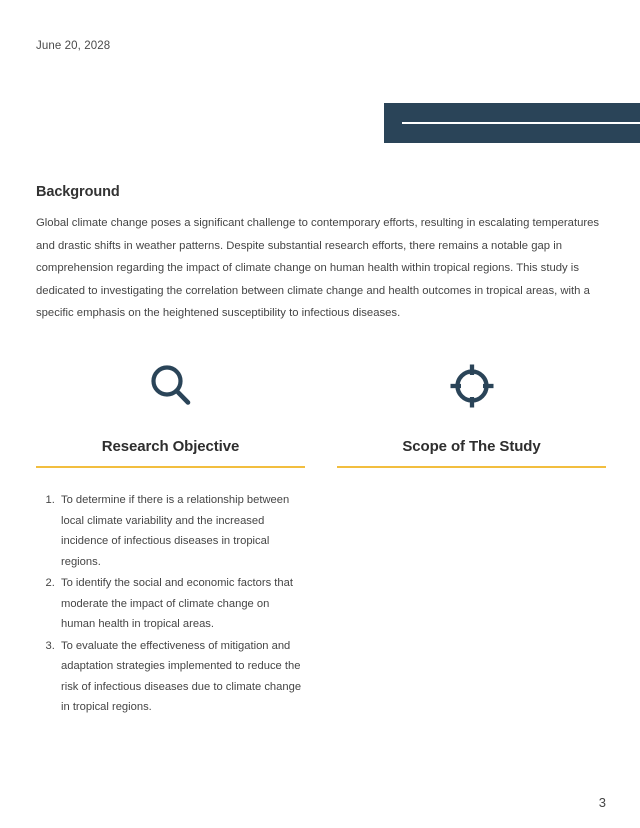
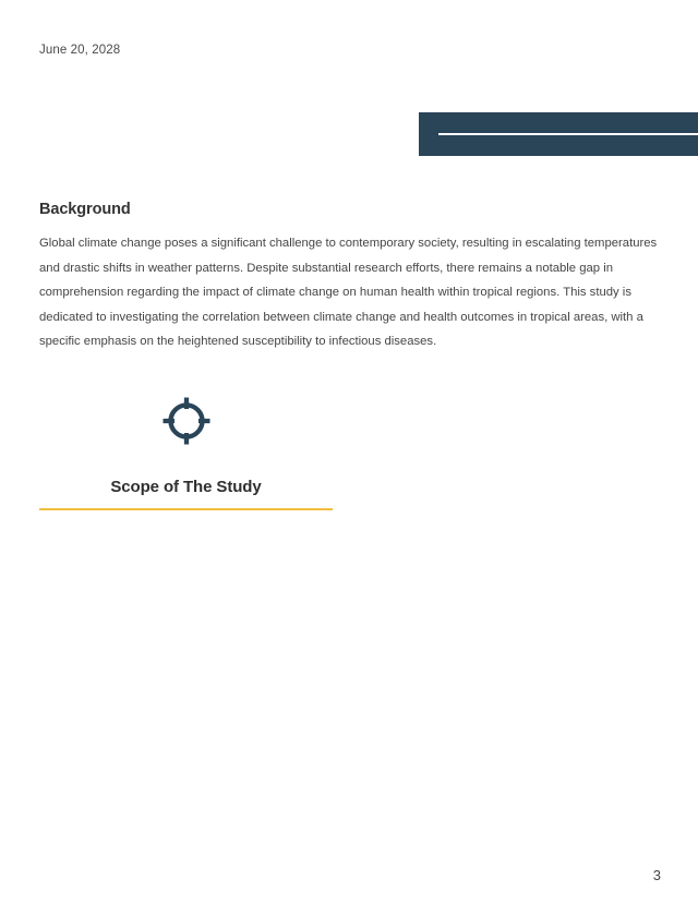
  June 20, 2028
  Background
- Global climate change poses a significant challenge to contemporary efforts, resulting in escalating temperatures and drastic shifts in weather patterns. Despite substantial research efforts, there remains a notable gap in comprehension regarding the impact of climate change on human health within tropical regions. This study is dedicated to investigating the correlation between climate change and health outcomes in tropical areas, with a specific emphasis on the heightened susceptibility to infectious diseases.
+ Global climate change poses a significant challenge to contemporary society, resulting in escalating temperatures and drastic shifts in weather patterns. Despite substantial research efforts, there remains a notable gap in comprehension regarding the impact of climate change on human health within tropical regions. This study is dedicated to investigating the correlation between climate change and health outcomes in tropical areas, with a specific emphasis on the heightened susceptibility to infectious diseases.
- Research Objective
- To determine if there is a relationship between local climate variability and the increased incidence of infectious diseases in tropical regions.
- To identify the social and economic factors that moderate the impact of climate change on human health in tropical areas.
- To evaluate the effectiveness of mitigation and adaptation strategies implemented to reduce the risk of infectious diseases due to climate change in tropical regions.
  Scope of The Study
  3
